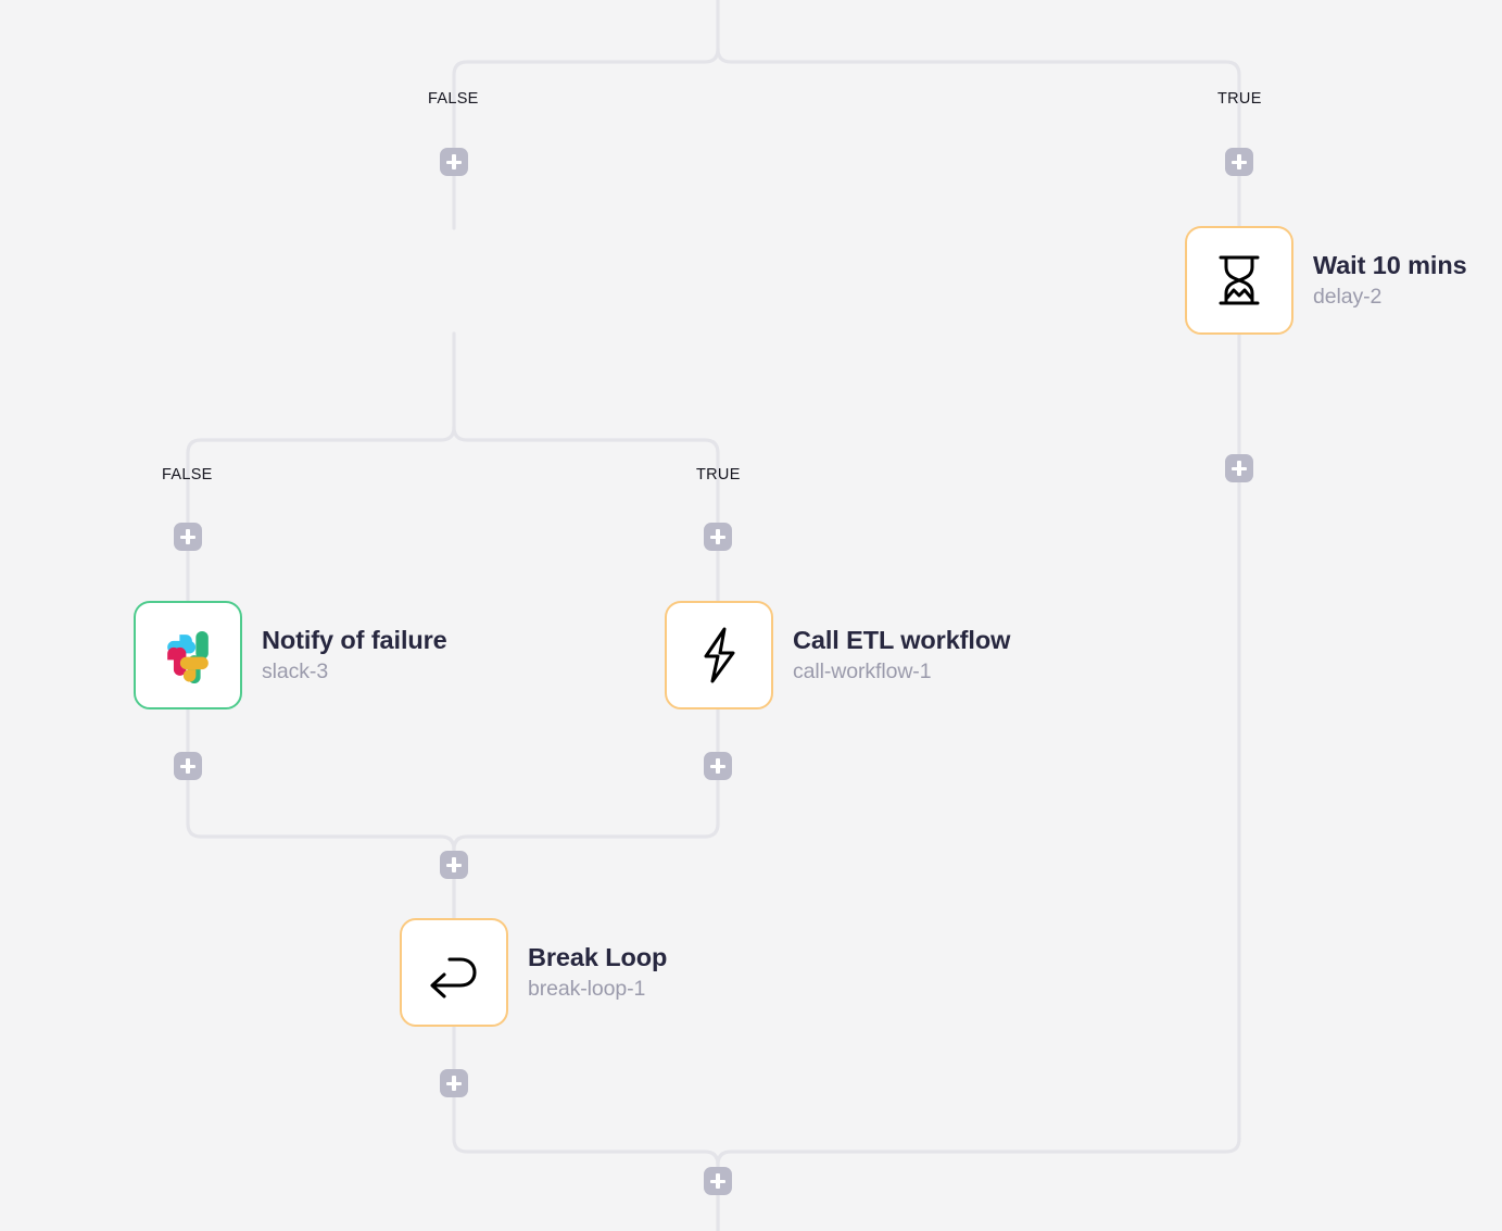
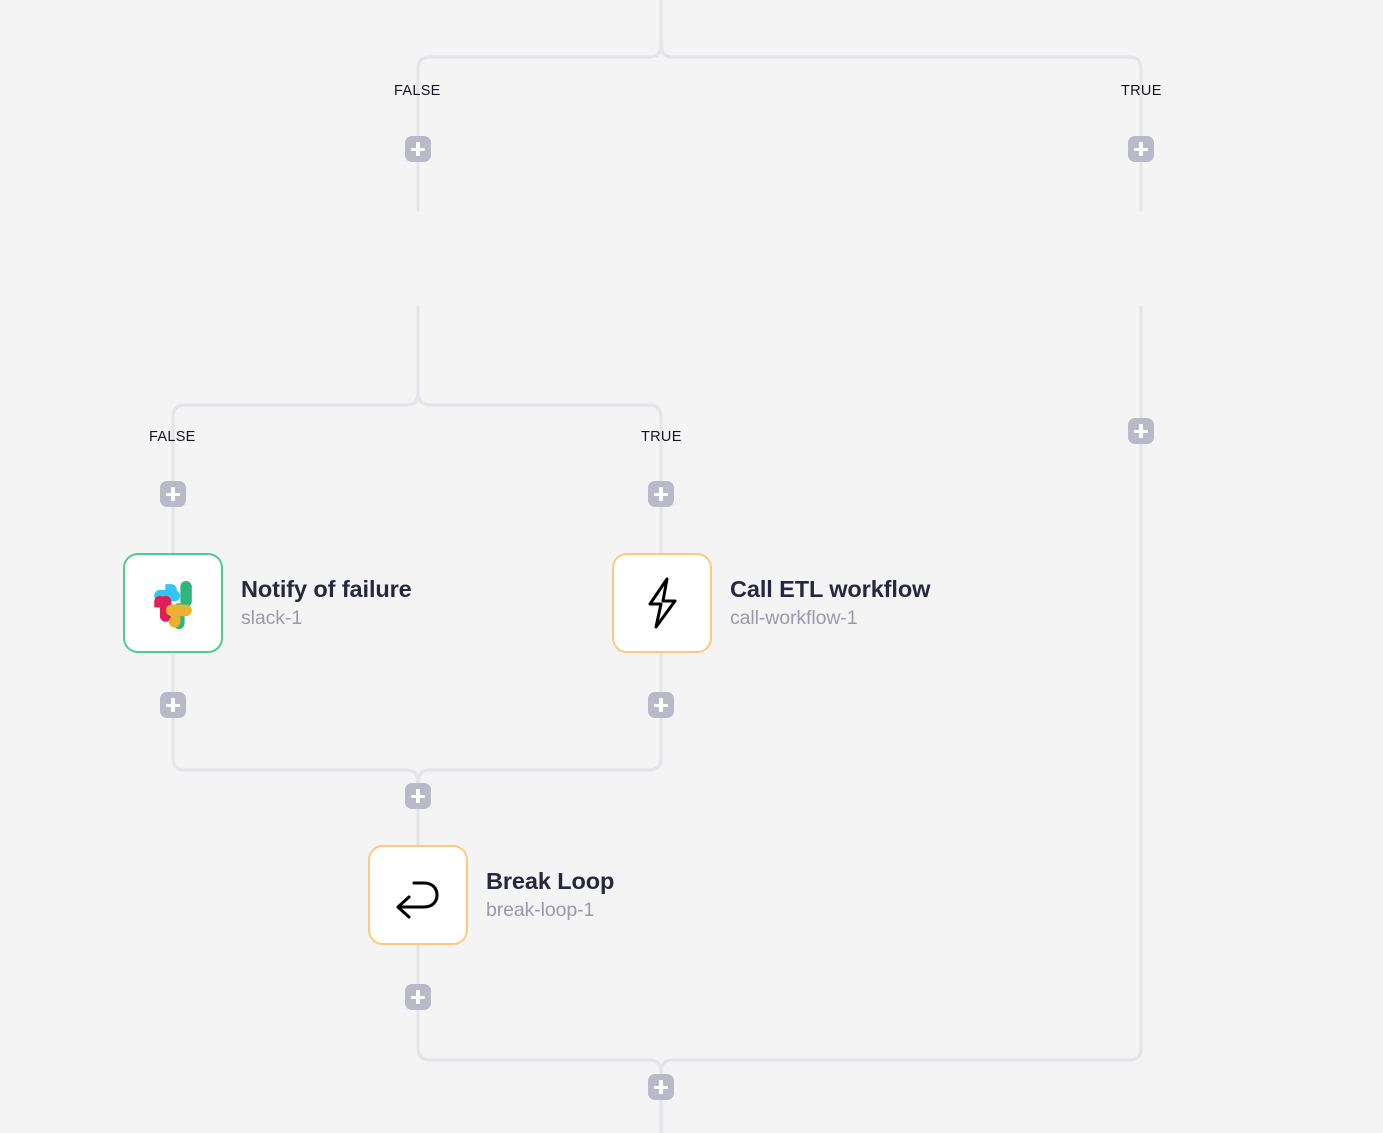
  FALSE
  TRUE
  FALSE
  TRUE
- Wait 10 mins
- delay-2
  Notify of failure
- slack-3
+ slack-1
  Call ETL workflow
  call-workflow-1
  Break Loop
  break-loop-1
